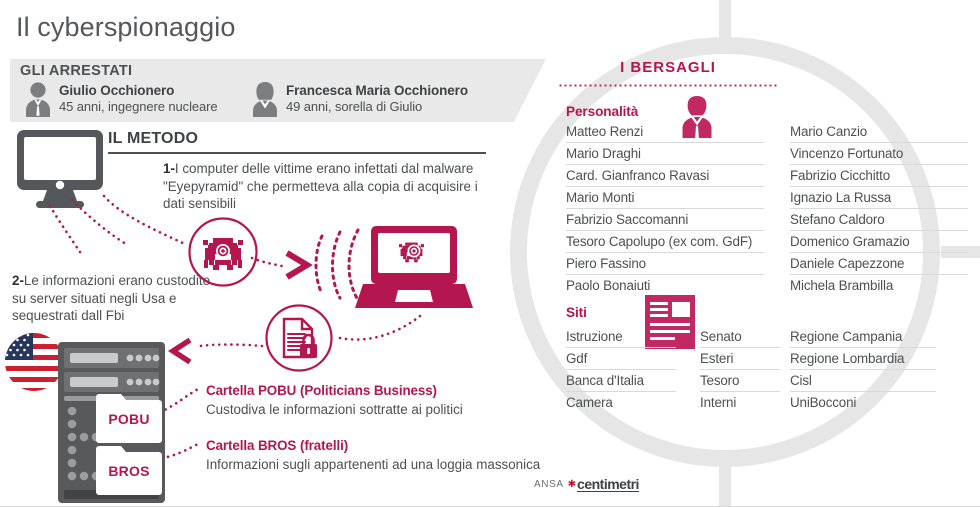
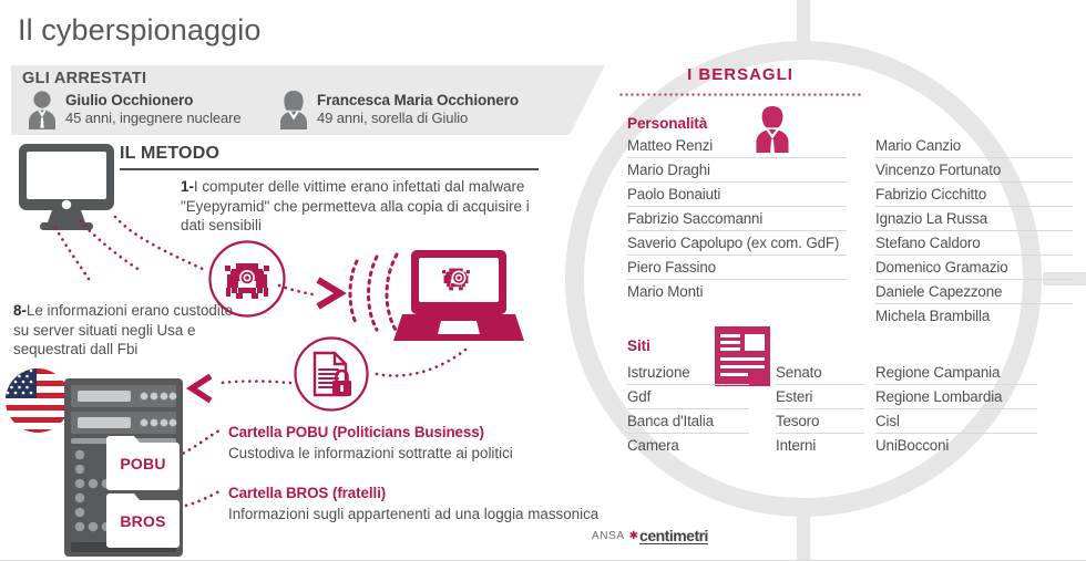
  Il cyberspionaggio
  GLI ARRESTATI
  Giulio Occhionero
  45 anni, ingegnere nucleare
  Francesca Maria Occhionero
  49 anni, sorella di Giulio
  IL METODO
  1-I computer delle vittime erano infettati dal malware "Eyepyramid" che permetteva alla copia di acquisire i dati sensibili
- 2-Le informazioni erano custodit su server situati negli Usa e sequestrati dall Fbi
+ 8-Le informazioni erano custodit su server situati negli Usa e sequestrati dall Fbi
  POBU
  BROS
  Cartella POBU (Politicians Business)
  Custodiva le informazioni sottratte ai politici
  Cartella BROS (fratelli)
  Informazioni sugli appartenenti ad una loggia massonica
  I BERSAGLI
  Personalità
  Matteo Renzi
  Mario Draghi
- Card. Gianfranco Ravasi
- Mario Monti
+ Paolo Bonaiuti
  Fabrizio Saccomanni
- Tesoro Capolupo (ex com. GdF)
+ Saverio Capolupo (ex com. GdF)
  Piero Fassino
- Paolo Bonaiuti
+ Mario Monti
  Mario Canzio
  Vincenzo Fortunato
  Fabrizio Cicchitto
  Ignazio La Russa
  Stefano Caldoro
  Domenico Gramazio
  Daniele Capezzone
  Michela Brambilla
  Siti
  Istruzione
  Gdf
  Banca d'Italia
  Camera
  Senato
  Esteri
  Tesoro
  Interni
  Regione Campania
  Regione Lombardia
  Cisl
  UniBocconi
  ANSA
  ✱
  centimetri
